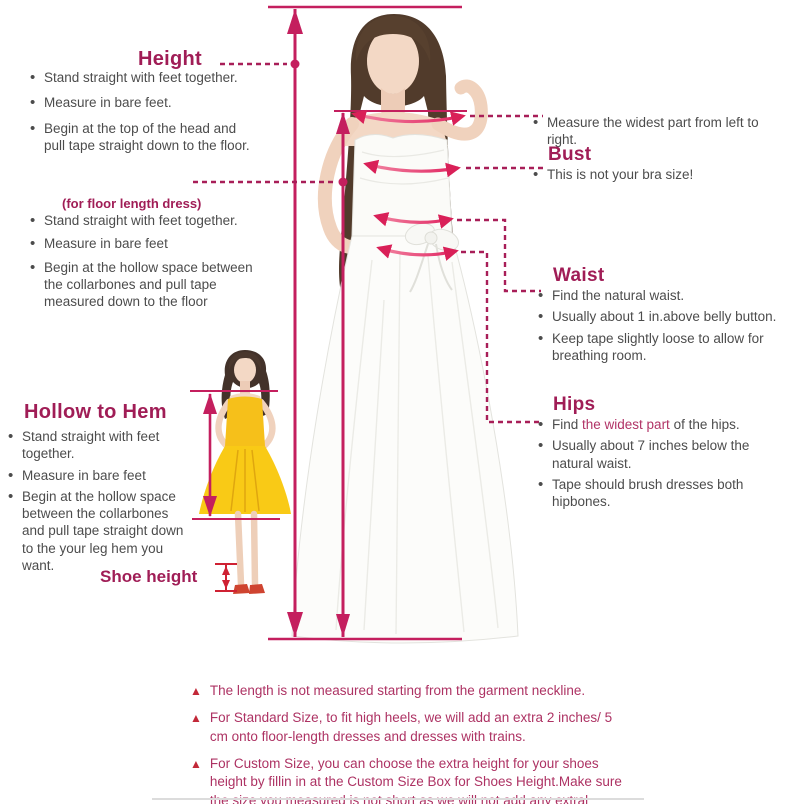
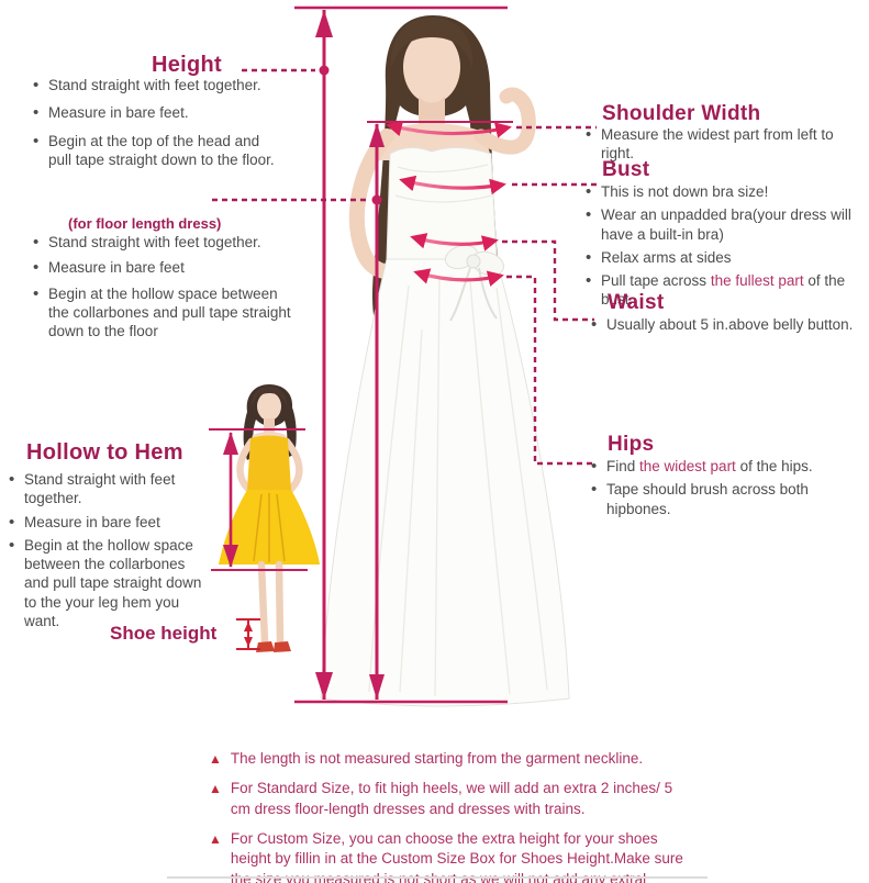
  Height
  Stand straight with feet together.
  Measure in bare feet.
  Begin at the top of the head and pull tape straight down to the floor.
  (for floor length dress)
  Stand straight with feet together.
  Measure in bare feet
- Begin at the hollow space between the collarbones and pull tape measured down to the floor
+ Begin at the hollow space between the collarbones and pull tape straight down to the floor
  Hollow to Hem
  Stand straight with feet together.
  Measure in bare feet
  Begin at the hollow space between the collarbones and pull tape straight down to the your leg hem you want.
  Shoe height
+ Shoulder Width
  Measure the widest part from left to right.
  Bust
- This is not your bra size!
+ This is not down bra size!
+ Wear an unpadded bra(your dress will have a built-in bra)
+ Relax arms at sides
+ Pull tape across the fullest part of the bust.
  Waist
- Find the natural waist.
- Usually about 1 in.above belly button.
+ Usually about 5 in.above belly button.
- Keep tape slightly loose to allow for breathing room.
  Hips
  Find the widest part of the hips.
- Usually about 7 inches below the natural waist.
- Tape should brush dresses both hipbones.
+ Tape should brush across both hipbones.
  ▲
  The length is not measured starting from the garment neckline.
  ▲
- For Standard Size, to fit high heels, we will add an extra 2 inches/ 5 cm onto floor-length dresses and dresses with trains.
+ For Standard Size, to fit high heels, we will add an extra 2 inches/ 5 cm dress floor-length dresses and dresses with trains.
  ▲
  For Custom Size, you can choose the extra height for your shoes height by fillin in at the Custom Size Box for Shoes Height.Make sure the size you measured is not short as we will not add any extral
